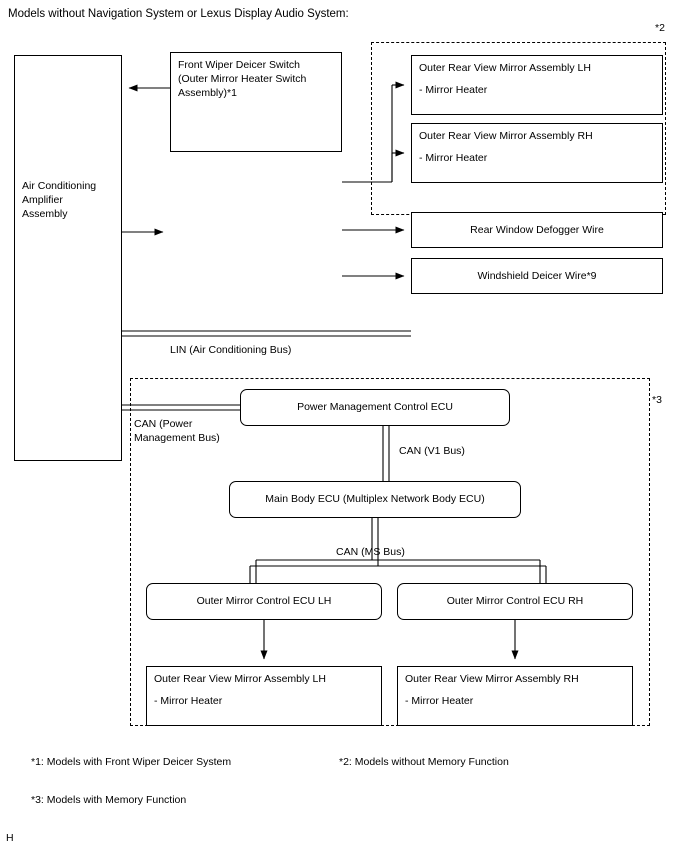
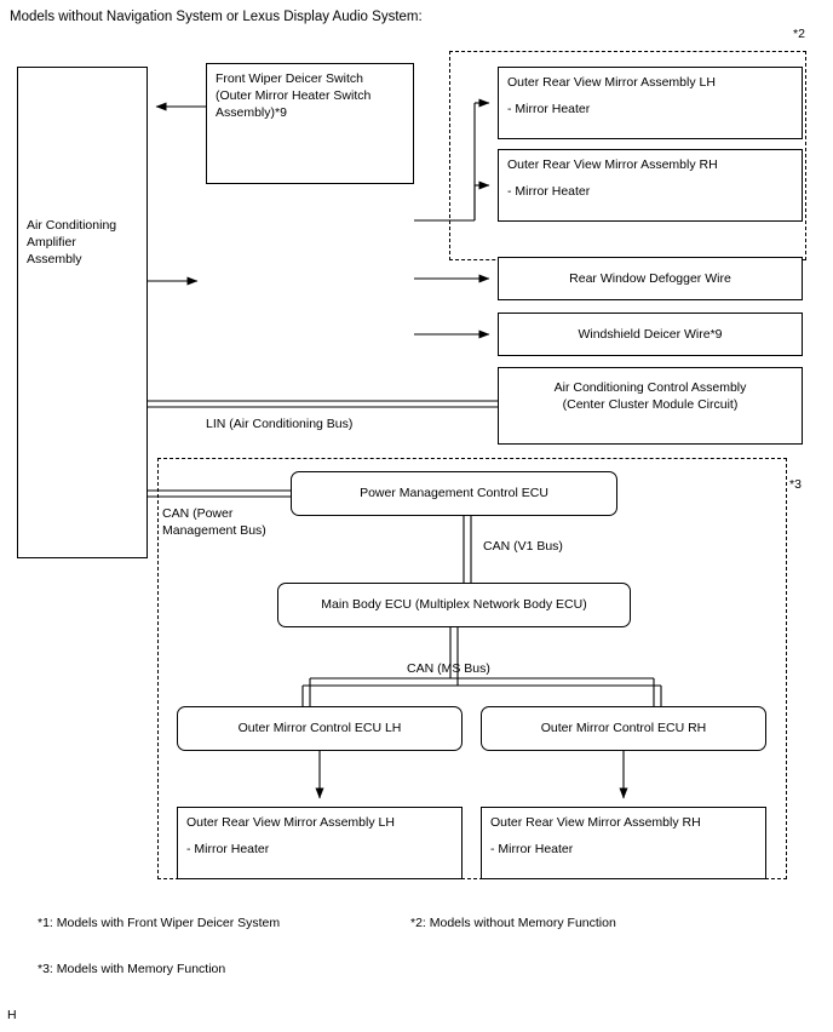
  Models without Navigation System or Lexus Display Audio System:
  *2
  *3
  Air Conditioning
  Amplifier
  Assembly
  Front Wiper Deicer Switch
  (Outer Mirror Heater Switch
- Assembly)*1
+ Assembly)*9
  Outer Rear View Mirror Assembly LH
  - Mirror Heater
  Outer Rear View Mirror Assembly RH
  - Mirror Heater
  Rear Window Defogger Wire
  Windshield Deicer Wire*9
+ Air Conditioning Control Assembly
+ (Center Cluster Module Circuit)
  Power Management Control ECU
  Main Body ECU (Multiplex Network Body ECU)
  Outer Mirror Control ECU LH
  Outer Mirror Control ECU RH
  Outer Rear View Mirror Assembly LH
  - Mirror Heater
  Outer Rear View Mirror Assembly RH
  - Mirror Heater
  LIN (Air Conditioning Bus)
  CAN (Power
  Management Bus)
  CAN (V1 Bus)
  CAN (MS Bus)
  *1: Models with Front Wiper Deicer System
  *2: Models without Memory Function
  *3: Models with Memory Function
  H
